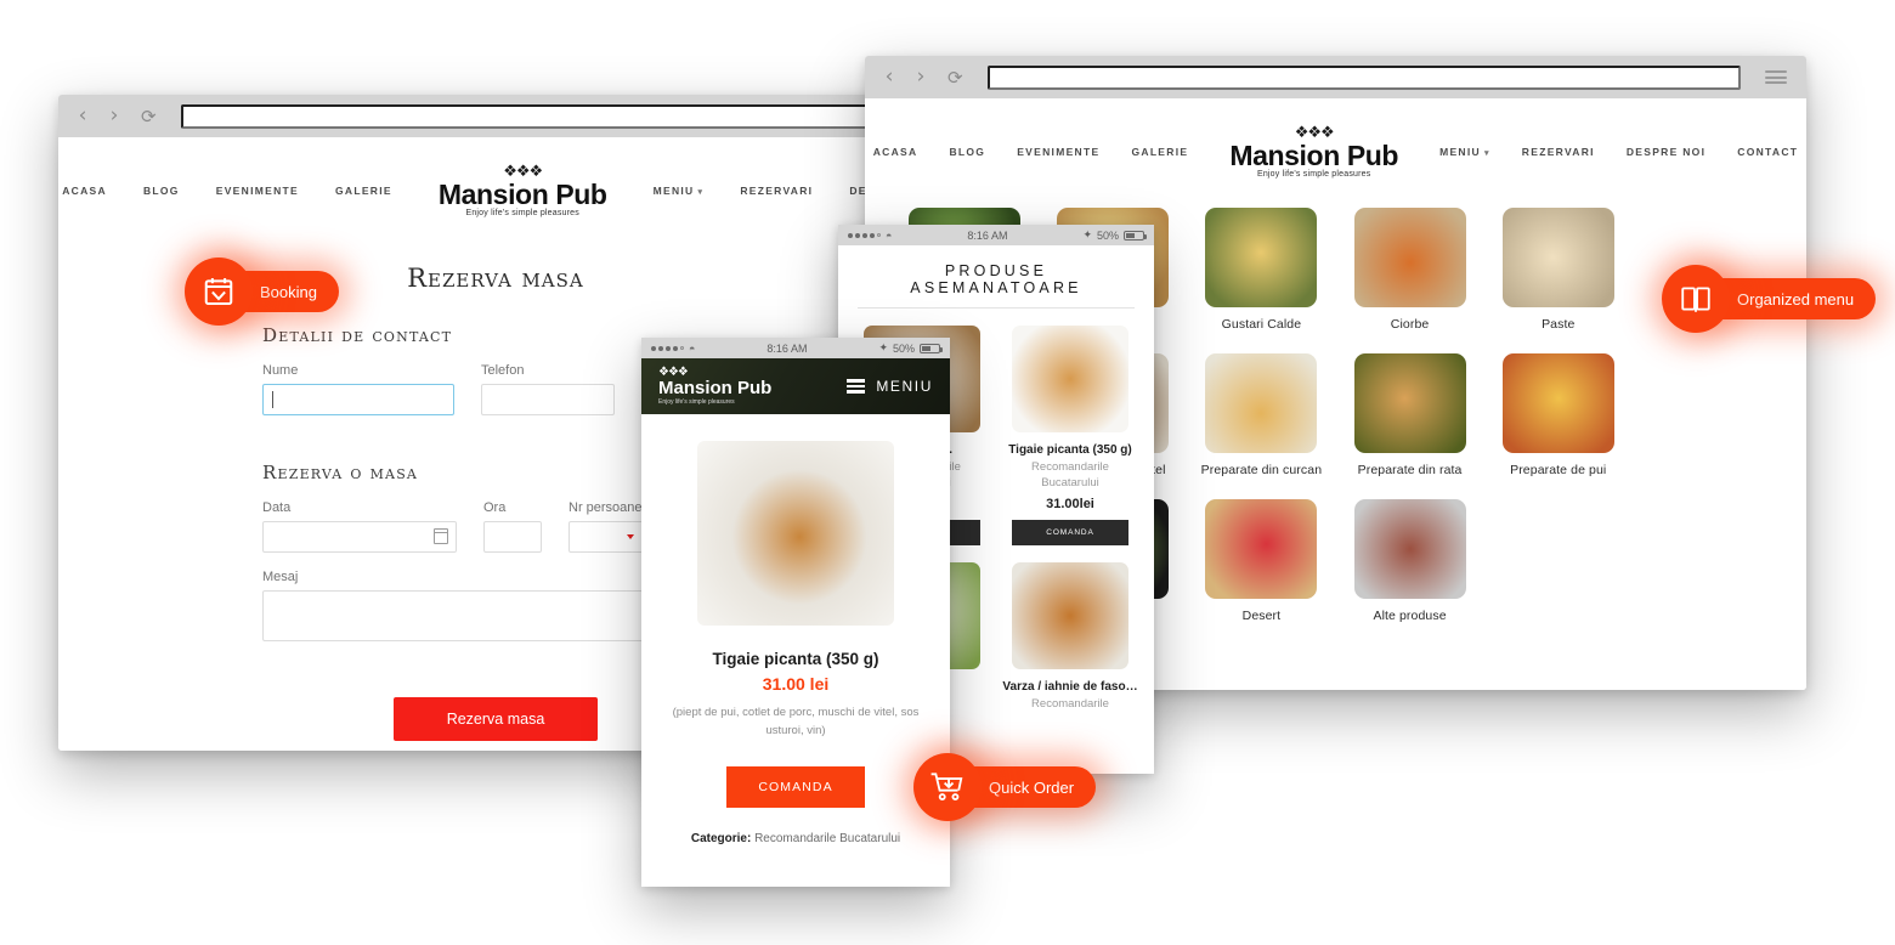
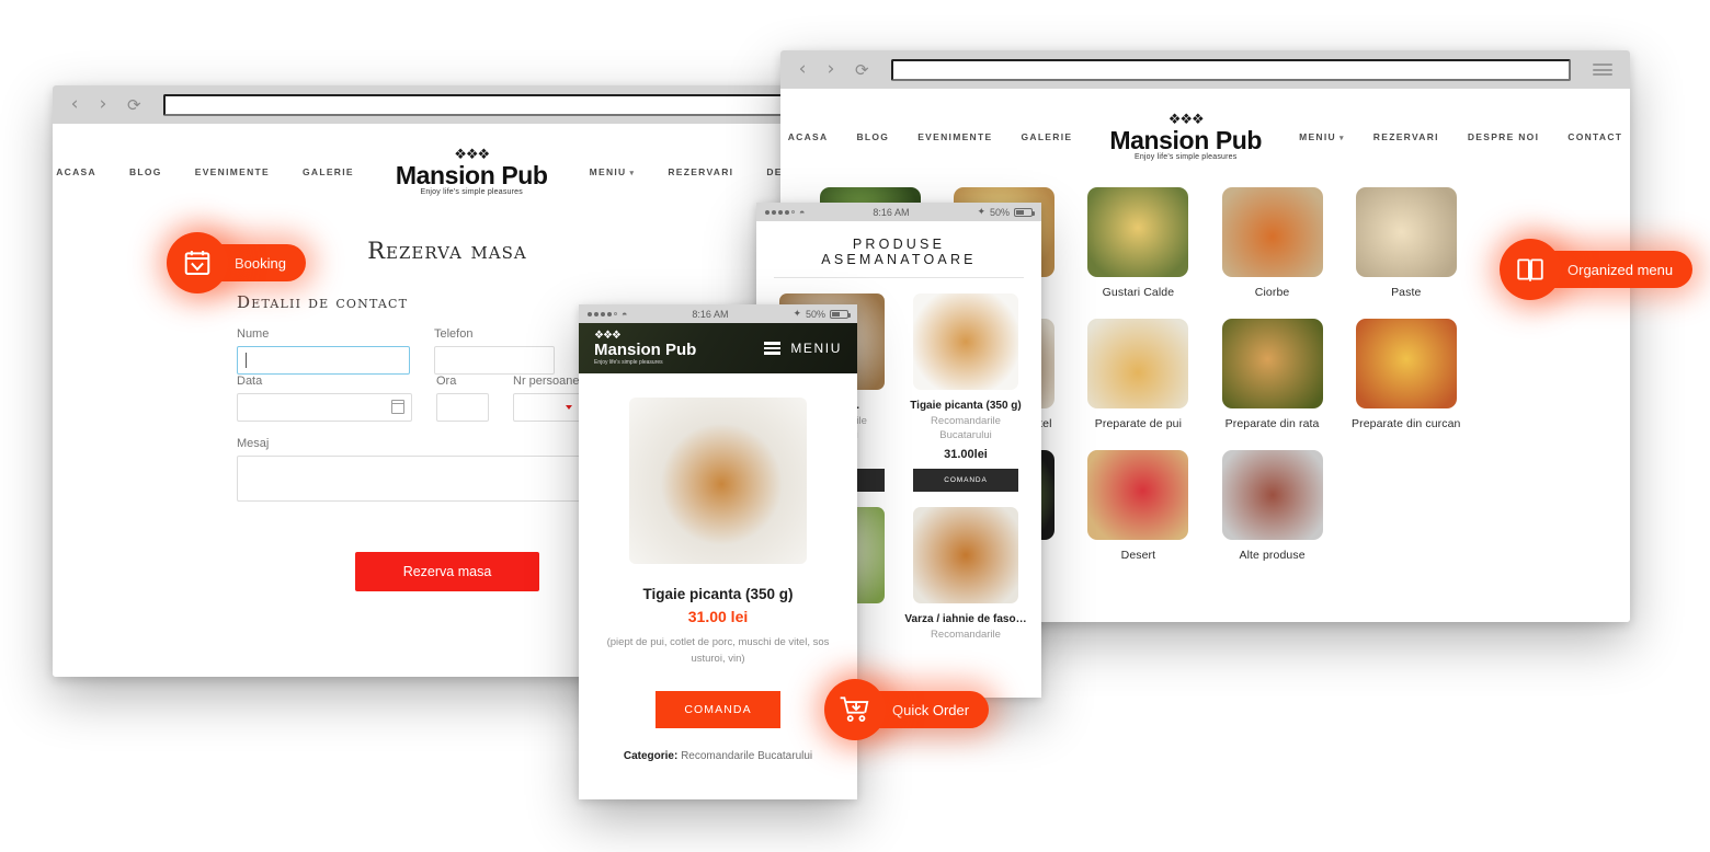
  ‹
  ›
  ⟳
  ACASA
  BLOG
  EVENIMENTE
  GALERIE
  ❖❖❖
  Mansion Pub
  MENIU
  REZERVARI
  Rezerva masa
  Detalii de contact
  Nume
  Telefon
- Rezerva o masa
  Data
  Ora
  Nr persoane
  Mesaj
  Rezerva masa
  ‹
  ›
  ⟳
  ACASA
  BLOG
  EVENIMENTE
  GALERIE
  ❖❖❖
  Mansion Pub
  MENIU
  REZERVARI
  DESPRE NOI
  CONTACT
  Gustari Calde
  Ciorbe
  Paste
- Preparate din curcan
+ Preparate de pui
  Preparate din rata
- Preparate de pui
+ Preparate din curcan
  Desert
  Alte produse
  ◓
  8:16 AM
  ✦
  50%
  PRODUSE ASEMANATOARE
  Tigaie picanta (350 g)
  Recomandarile Bucatarului
  31.00lei
  Varza / iahnie de faso…
  Recomandarile
  ◓
  8:16 AM
  ✦
  50%
  ❖❖❖
  Mansion Pub
  MENIU
  Tigaie picanta (350 g)
  31.00 lei
  (piept de pui, cotlet de porc, muschi de vitel, sos usturoi, vin)
  COMANDA
  Categorie: Recomandarile Bucatarului
  Booking
  Organized menu
  Quick Order
